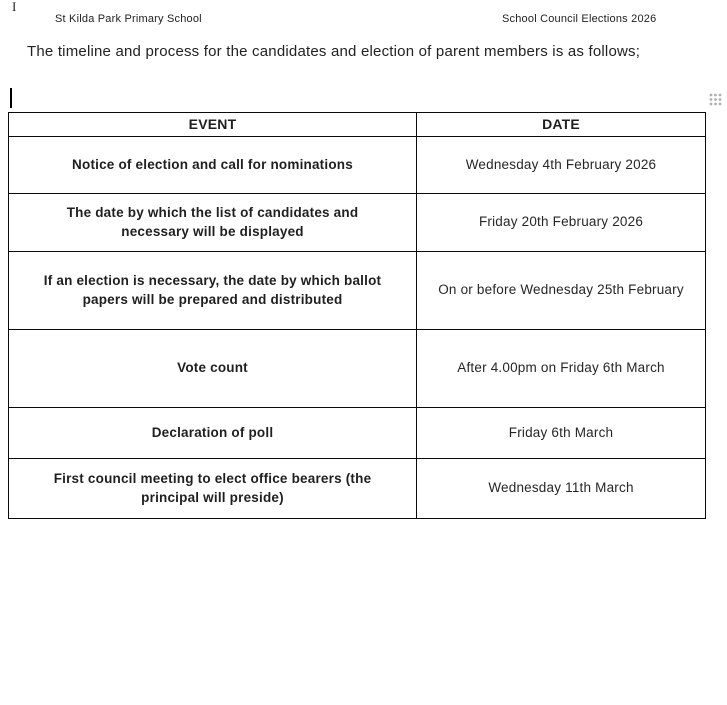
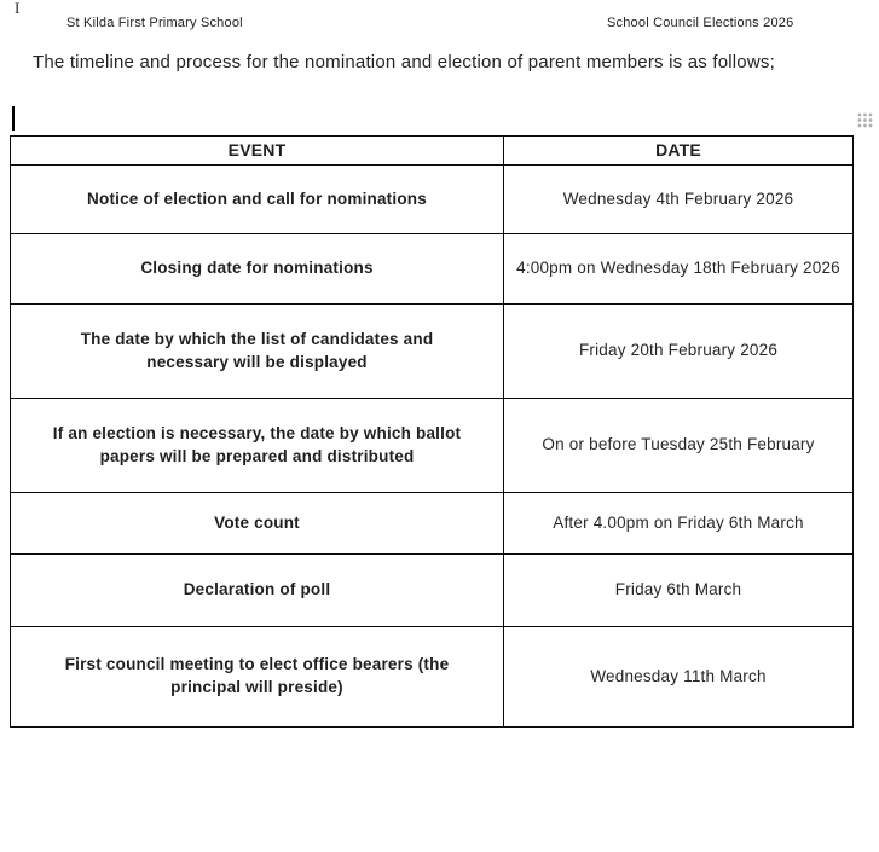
  I
- St Kilda Park Primary School
+ St Kilda First Primary School
  School Council Elections 2026
- The timeline and process for the candidates and election of parent members is as follows;
+ The timeline and process for the nomination and election of parent members is as follows;
  EVENT	DATE
  Notice of election and call for nominations	Wednesday 4th February 2026
+ Closing date for nominations	4:00pm on Wednesday 18th February 2026
  The date by which the list of candidates and necessary will be displayed	Friday 20th February 2026
- If an election is necessary, the date by which ballot papers will be prepared and distributed	On or before Wednesday 25th February
+ If an election is necessary, the date by which ballot papers will be prepared and distributed	On or before Tuesday 25th February
  Vote count	After 4.00pm on Friday 6th March
  Declaration of poll	Friday 6th March
  First council meeting to elect office bearers (the principal will preside)	Wednesday 11th March
